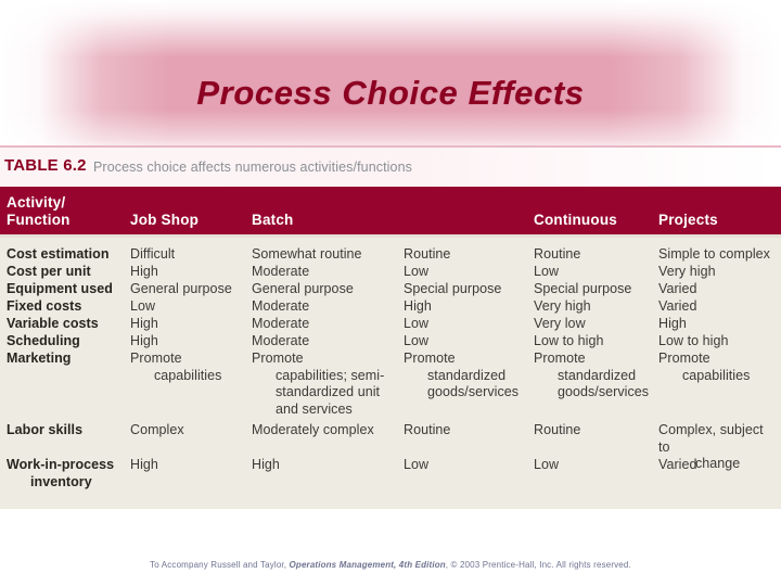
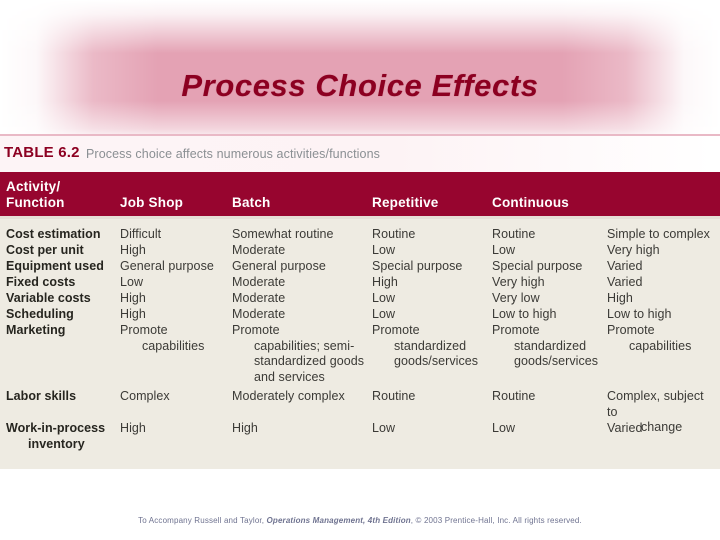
  Process Choice Effects
  TABLE 6.2
  Process choice affects numerous activities/functions
  Activity/
  Function
  Job Shop
  Batch
+ Repetitive
  Continuous
- Projects
  Cost estimation
  Difficult
  Somewhat routine
  Routine
  Routine
  Simple to complex
  Cost per unit
  High
  Moderate
  Low
  Low
  Very high
  Equipment used
  General purpose
  General purpose
  Special purpose
  Special purpose
  Varied
  Fixed costs
  Low
  Moderate
  High
  Very high
  Varied
  Variable costs
  High
  Moderate
  Low
  Very low
  High
  Scheduling
  High
  Moderate
  Low
  Low to high
  Low to high
  Marketing
  Promote
  capabilities
  Promote
- capabilities; semi-standardized unit and services
+ capabilities; semi-standardized goods and services
  Promote
  standardized goods/services
  Promote
  standardized goods/services
  Promote
  capabilities
  Labor skills
  Complex
  Moderately complex
  Routine
  Routine
  Complex, subject to
  change
  Work-in-process
  inventory
  High
  High
  Low
  Low
  Varied
  To Accompany Russell and Taylor, Operations Management, 4th Edition, © 2003 Prentice-Hall, Inc. All rights reserved.
